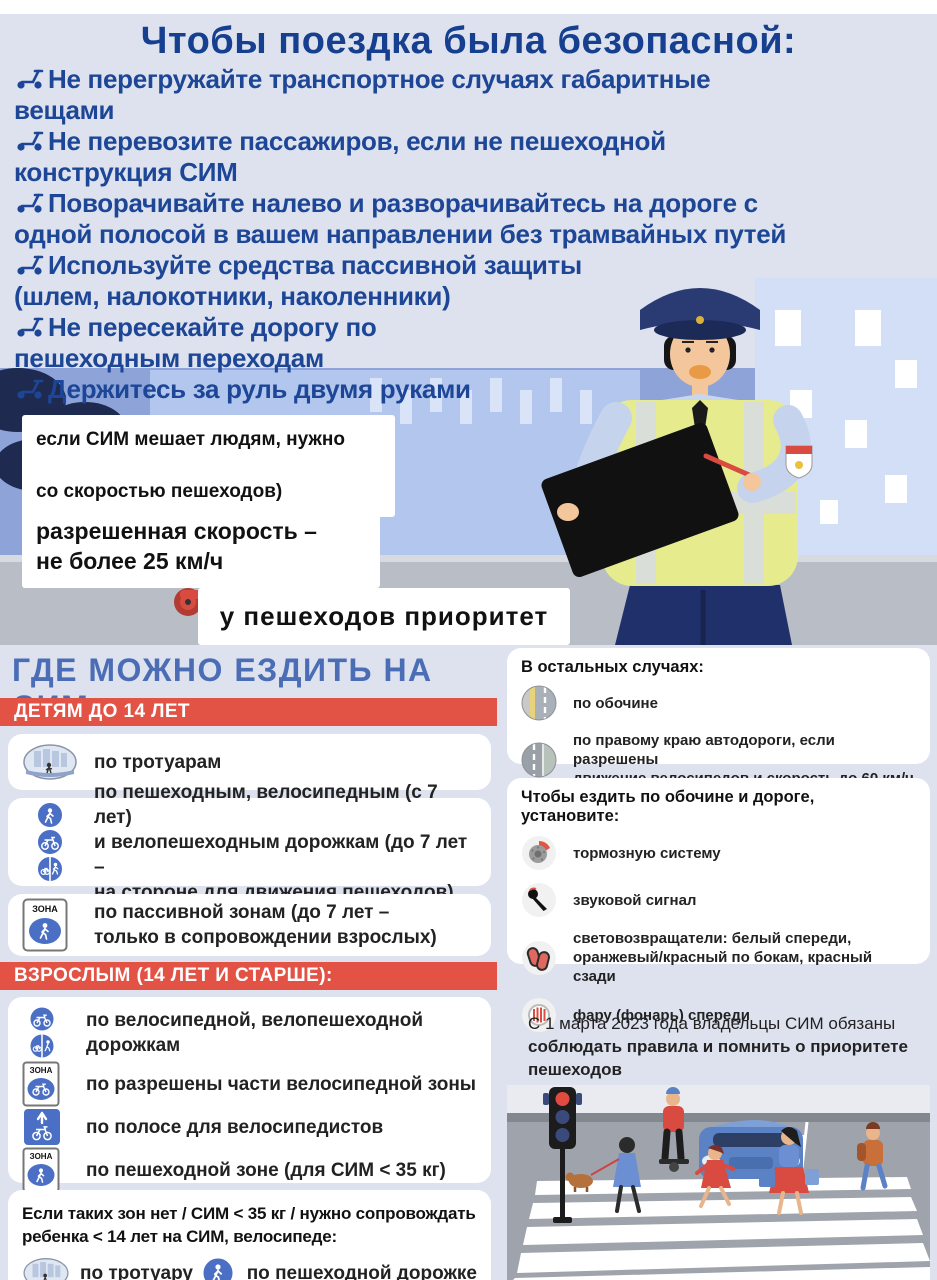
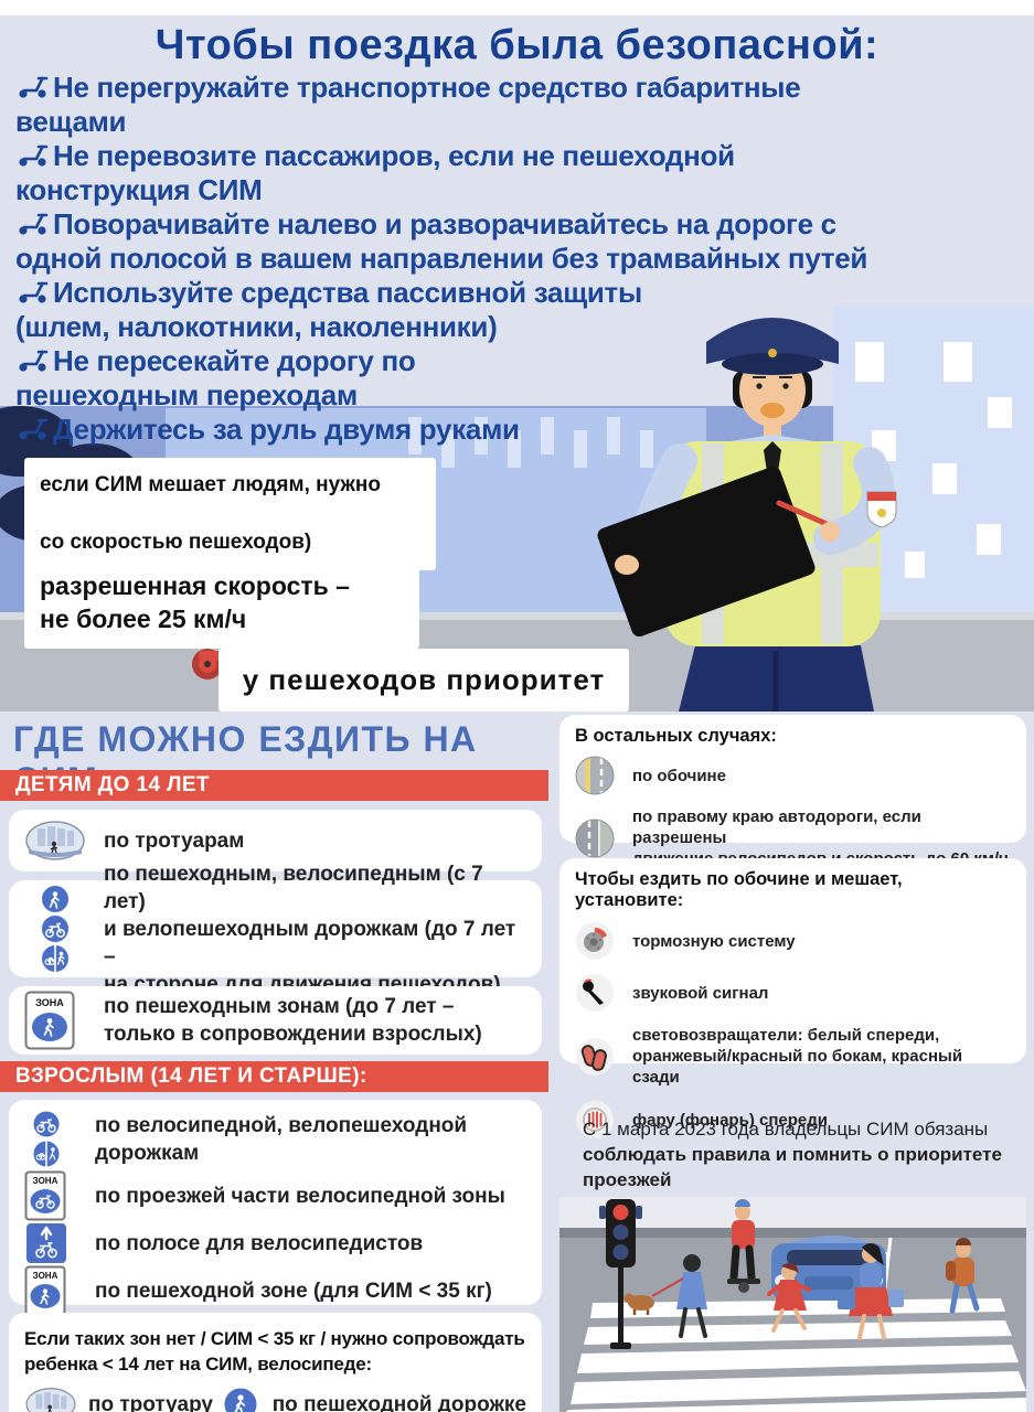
  Чтобы поездка была безопасной:
- Не перегружайте транспортное случаях габаритные
+ Не перегружайте транспортное средство габаритные
  вещами
  Не перевозите пассажиров, если не пешеходной
  конструкция СИМ
  Поворачивайте налево и разворачивайтесь на дороге с
  одной полосой в вашем направлении без трамвайных путей
  Используйте средства пассивной защиты
  (шлем, налокотники, наколенники)
  Не пересекайте дорогу по
  пешеходным переходам
  Держитесь за руль двумя руками
  если СИМ мешает людям, нужно
  со скоростью пешеходов)
  разрешенная скорость –
  не более 25 км/ч
  у пешеходов приоритет
  ГДЕ МОЖНО ЕЗДИТЬ НА
  ДЕТЯМ ДО 14 ЛЕТ
  по тротуарам
  по пешеходным, велосипедным (с 7 лет)
  и велопешеходным дорожкам (до 7 лет –
  на стороне для движения пешеходов)
  ЗОНА
- по пассивной зонам (до 7 лет –
+ по пешеходным зонам (до 7 лет –
  только в сопровождении взрослых)
  ВЗРОСЛЫМ (14 ЛЕТ И СТАРШЕ):
  по велосипедной, велопешеходной дорожкам
  ЗОНА
- по разрешены части велосипедной зоны
+ по проезжей части велосипедной зоны
  по полосе для велосипедистов
  ЗОНА
  по пешеходной зоне (для СИМ < 35 кг)
  Если таких зон нет / СИМ < 35 кг / нужно сопровождать
  ребенка < 14 лет на СИМ, велосипеде:
  по тротуару
  по пешеходной дорожке
  В остальных случаях:
  по обочине
  по правому краю автодороги, если разрешены
- Чтобы ездить по обочине и дороге, установите:
+ Чтобы ездить по обочине и мешает, установите:
  тормозную систему
  звуковой сигнал
  световозвращатели: белый спереди,
  оранжевый/красный по бокам, красный сзади
  фару (фонарь) спереди
- С 1 марта 2023 года владельцы СИМ обязаны соблюдать правила и помнить о приоритете пешеходов
+ С 1 марта 2023 года владельцы СИМ обязаны соблюдать правила и помнить о приоритете проезжей
